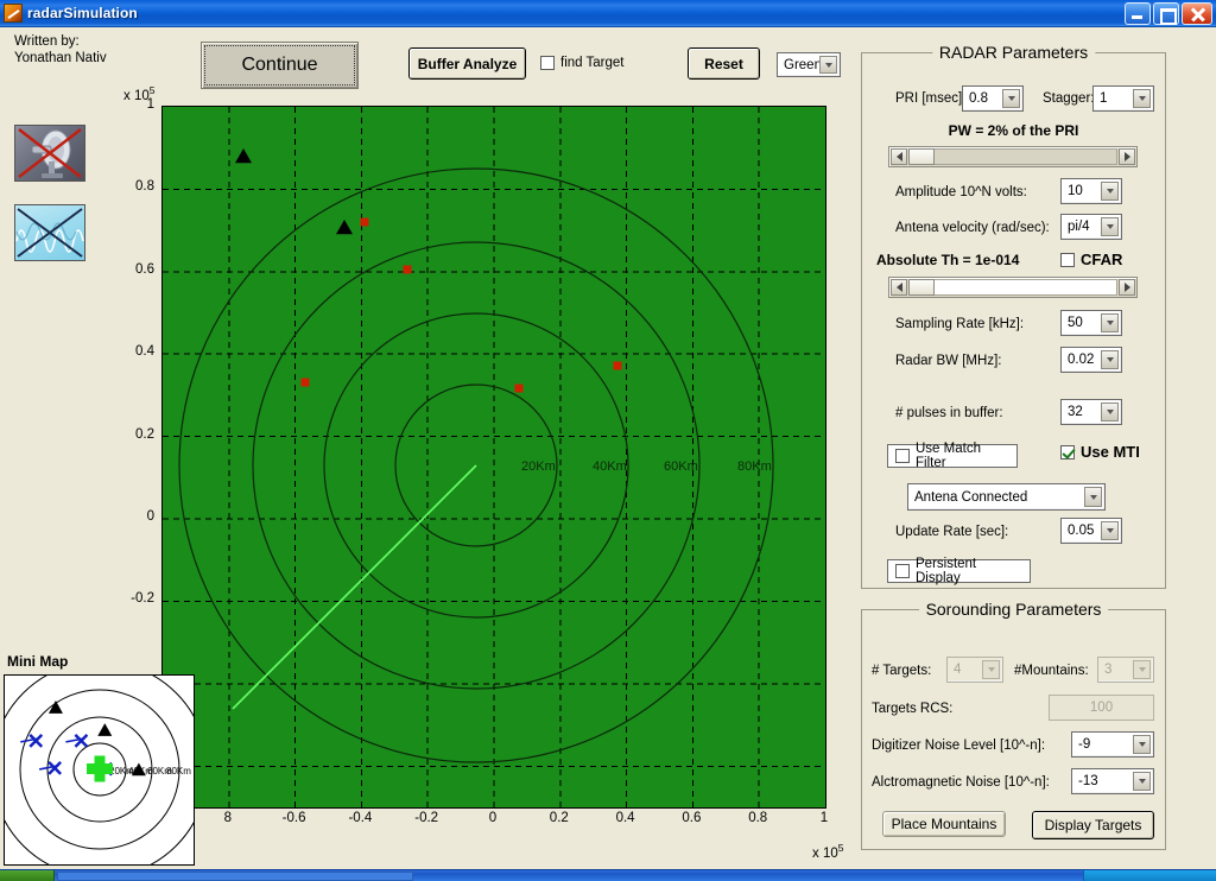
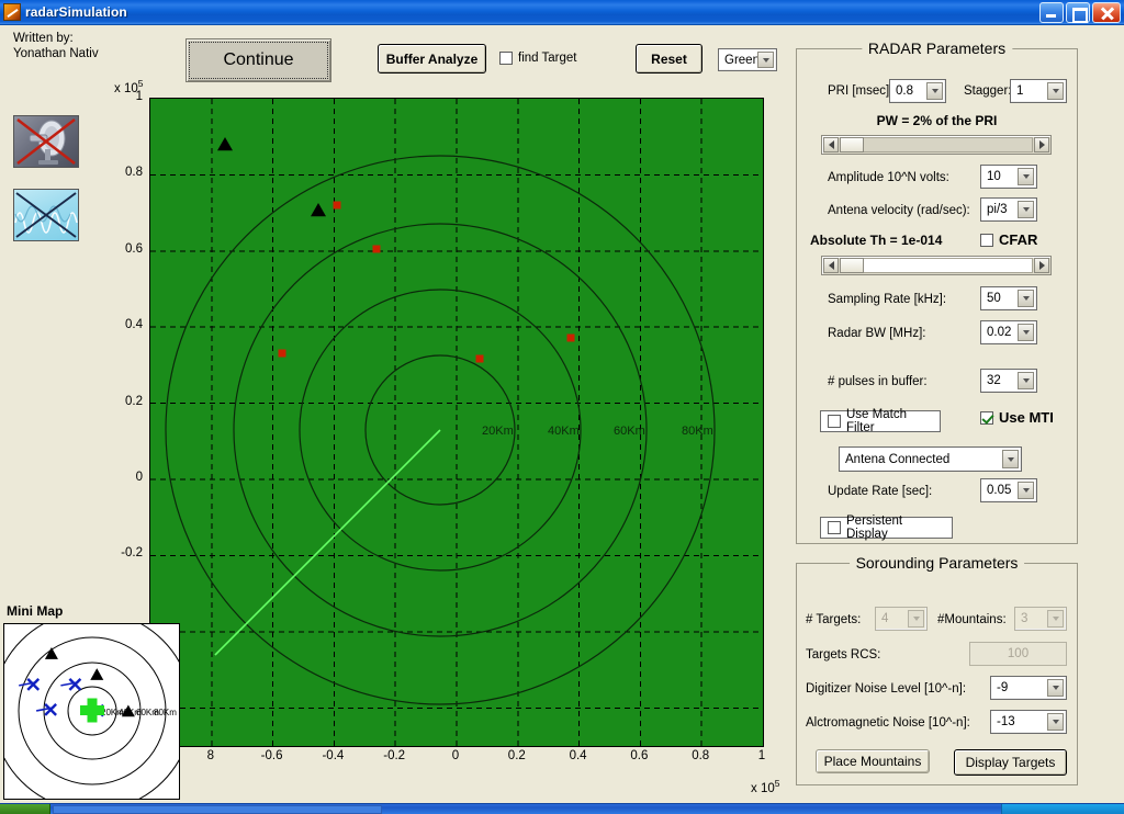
  radarSimulation
  Written by:
  Yonathan Nativ
  Continue
  Buffer Analyze
  find Target
  Reset
  Green
  x 105
  x 105
  1
  0.8
  0.6
  0.4
  0.2
  0
  -0.2
  8
  -0.6
  -0.4
  -0.2
  0
  0.2
  0.4
  0.6
  0.8
  1
  20Km
  40Km
  60Km
  80Km
  Mini Map
  0Km
  60Km
  80Km
  RADAR Parameters
  PRI [msec]
  0.8
  Stagger
  1
  PW = 2% of the PRI
  Amplitude 10^N volts:
  10
  Antena velocity (rad/sec):
- pi/4
+ pi/3
  Absolute Th = 1e-014
  CFAR
  Sampling Rate [kHz]:
  50
  Radar BW [MHz]:
  0.02
  # pulses in buffer:
  32
  Use Match Filter
  Use MTI
  Antena Connected
  Update Rate [sec]:
  0.05
  Persistent Display
  Sorounding Parameters
  # Targets:
  4
  #Mountains:
  3
  Targets RCS:
  100
  Digitizer Noise Level [10^-n]:
  -9
  Alctromagnetic Noise [10^-n]:
  -13
  Place Mountains
  Display Targets
